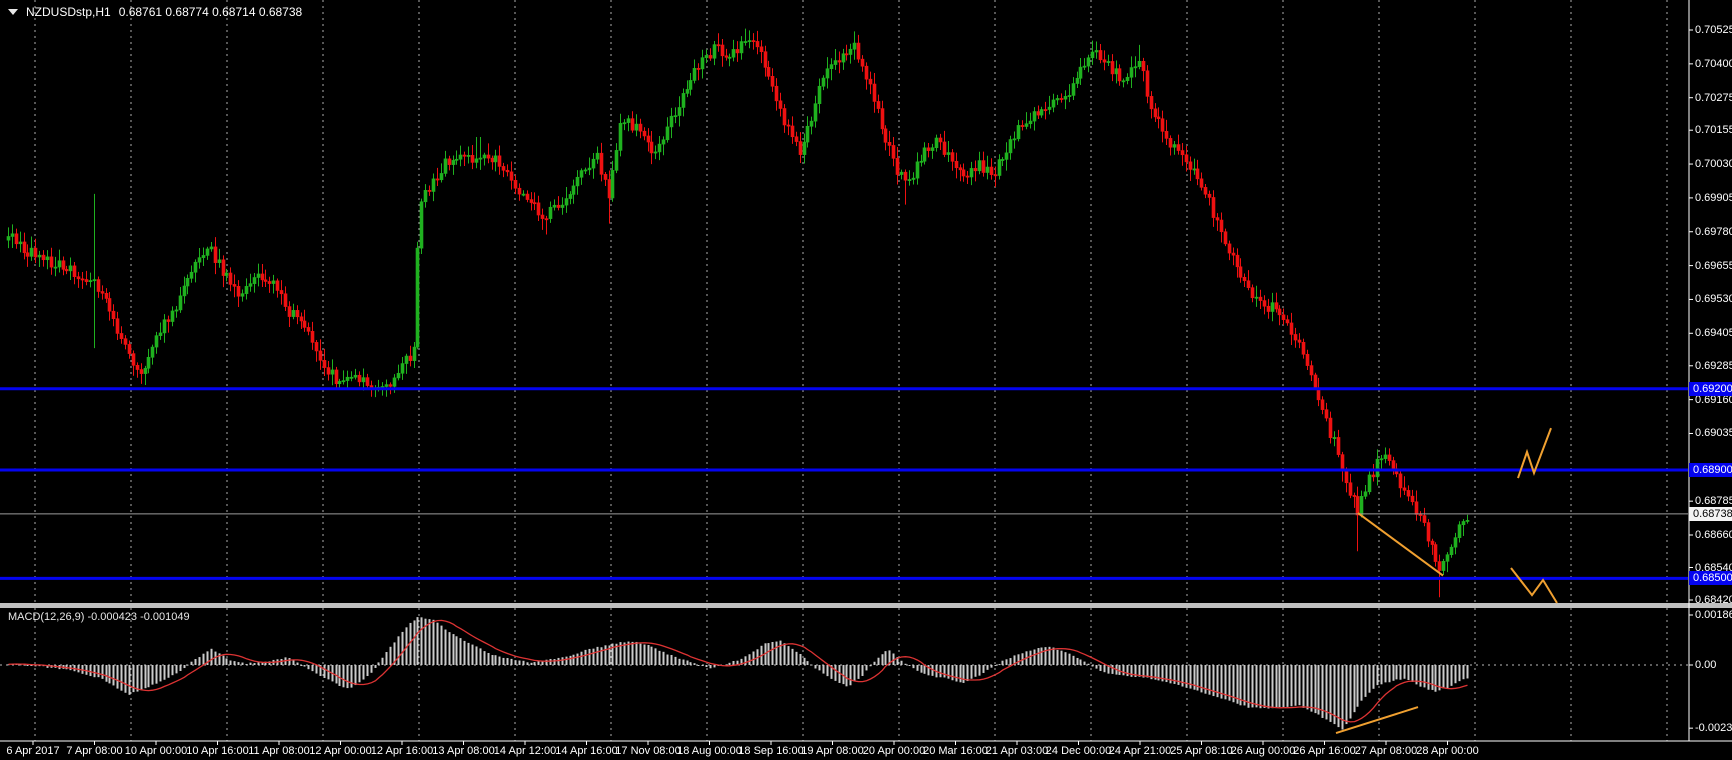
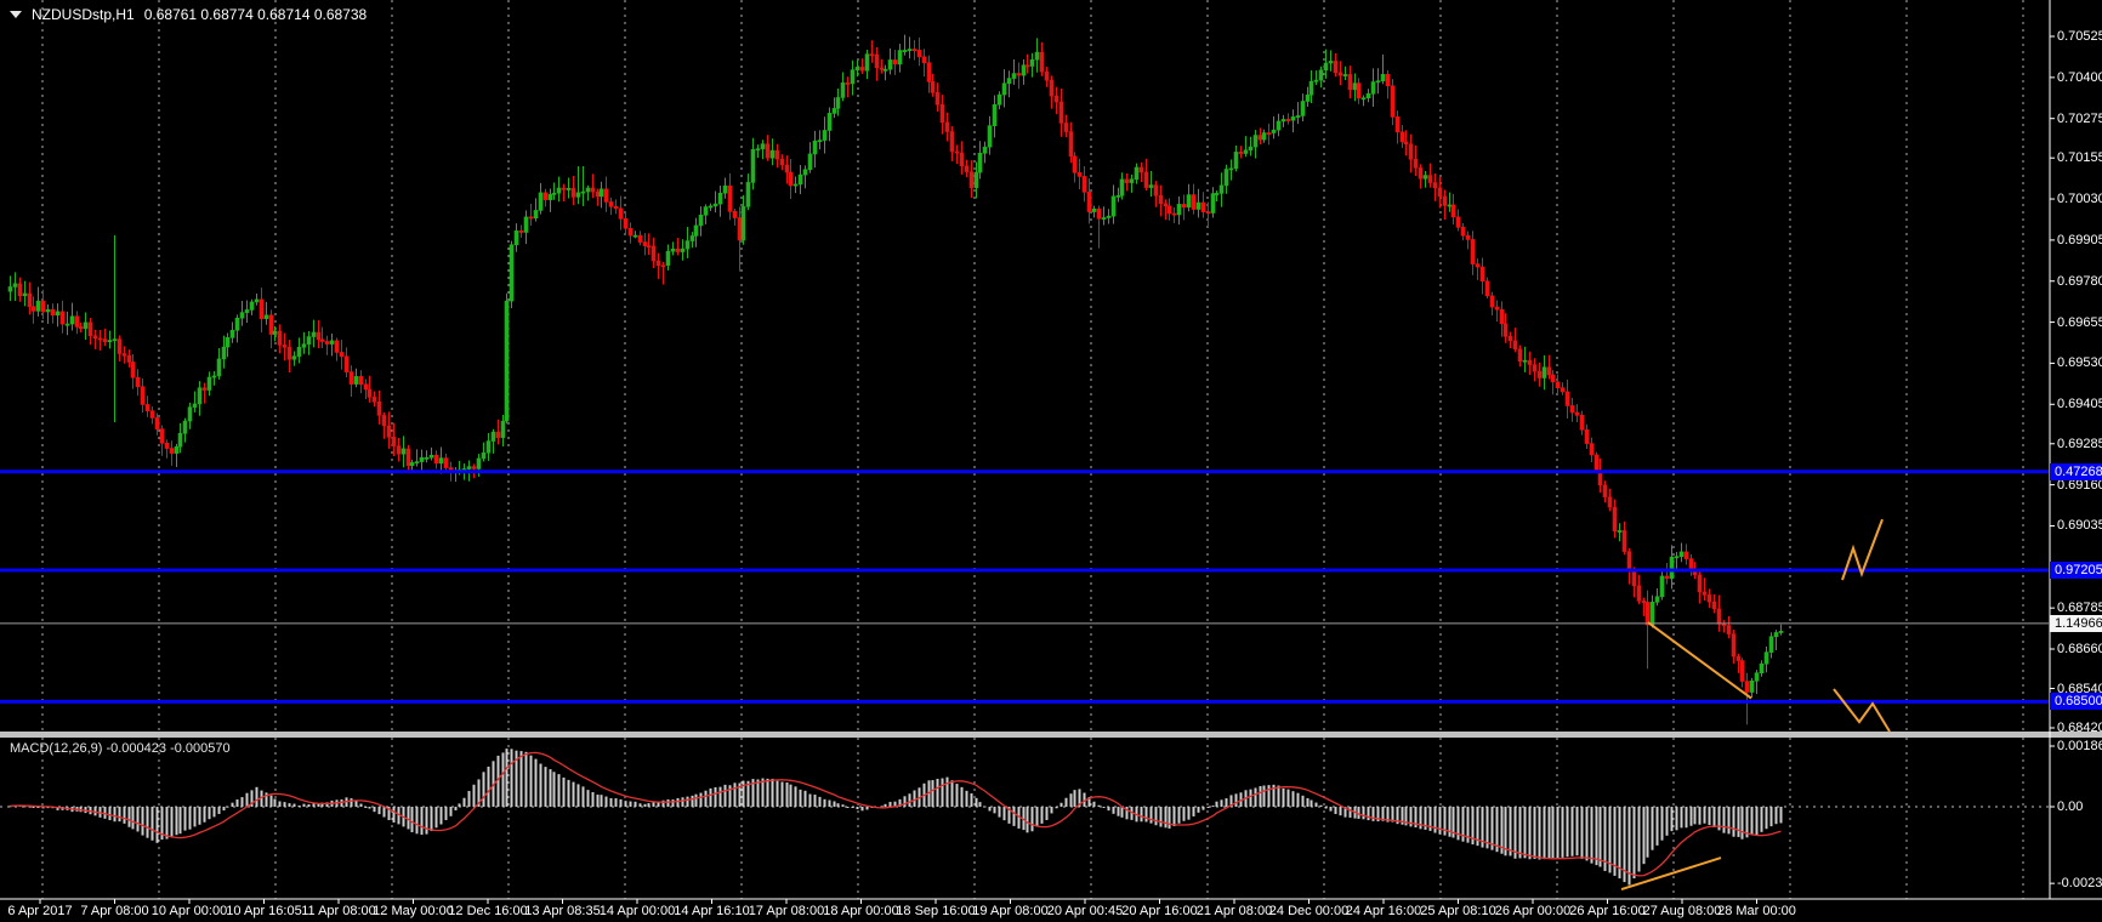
  NZDUSDstp,H1
  0.68761 0.68774 0.68714 0.68738
- MACD(12,26,9) -0.000423 -0.001049
+ MACD(12,26,9) -0.000423 -0.000570
  0.7052
  0.7040
  0.7027
  0.7015
  0.7003
  0.6990
  0.6978
  0.6965
  0.6953
  0.6940
  0.6928
  0.6916
  0.6903
  0.6878
  0.6866
  0.6854
  0.6842
  0.0018
  0.00
  -0.0023
  6 Apr 2017
  7 Apr 08:00
  10 Apr 00:00
- 10 Apr 16:00
+ 10 Apr 16:05
  11 Apr 08:00
- 12 Apr 00:00
+ 12 May 00:00
- 12 Apr 16:00
+ 12 Dec 16:00
- 13 Apr 08:00
+ 13 Apr 08:35
- 14 Apr 12:00
+ 14 Apr 00:00
- 14 Apr 16:00
+ 14 Apr 16:10
- 17 Nov 08:00
+ 17 Apr 08:00
- 18 Aug 00:00
+ 18 Apr 00:00
  18 Sep 16:00
  19 Apr 08:00
- 20 Apr 00:00
+ 20 Apr 00:45
- 20 Mar 16:00
+ 20 Apr 16:00
- 21 Apr 03:00
+ 21 Apr 08:00
  24 Dec 00:00
- 24 Apr 21:00
+ 24 Apr 16:00
  25 Apr 08:10
- 26 Aug 00:00
+ 26 Apr 00:00
  26 Apr 16:00
- 27 Apr 08:00
+ 27 Aug 08:00
- 28 Apr 00:00
+ 28 Mar 00:00
- 0.69200
+ 0.47268
- 0.68900
+ 0.97205
  0.68500
- 0.68738
+ 1.14966
